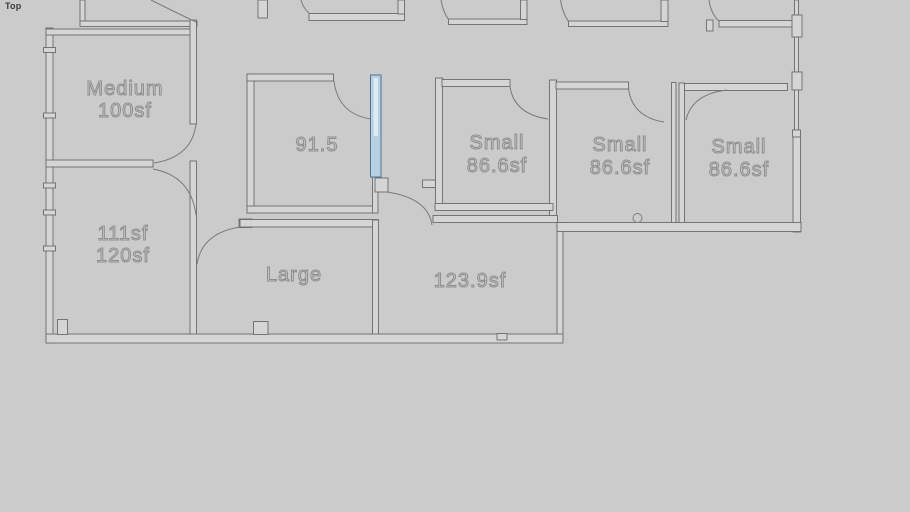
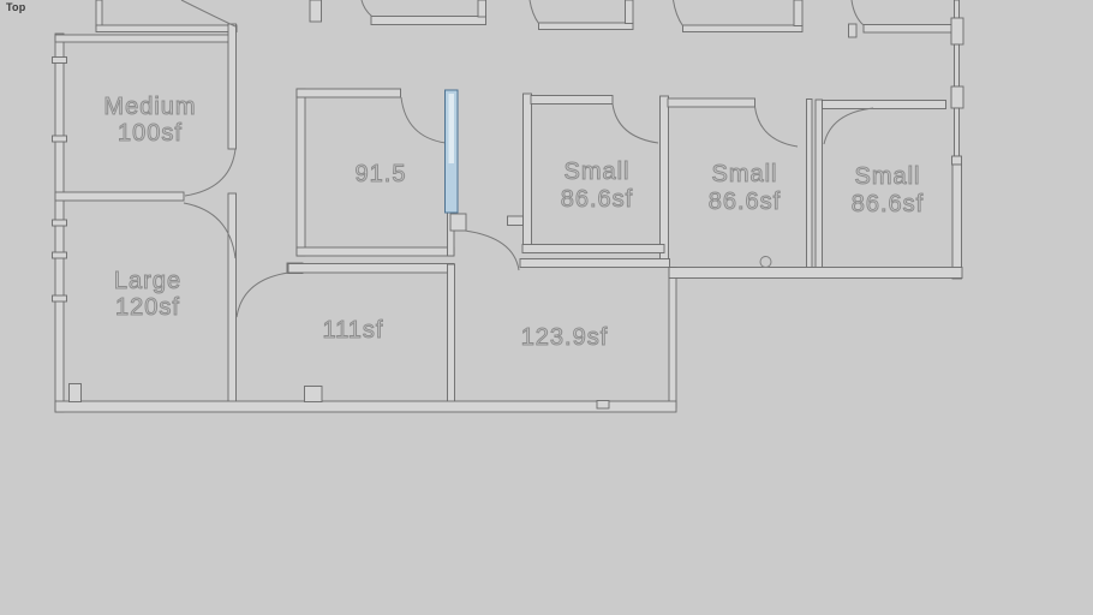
  Medium
  100sf
- 111sf
+ Large
  120sf
  91.5
- Large
+ 111sf
  123.9sf
  Small
  86.6sf
  Small
  86.6sf
  Small
  86.6sf
  Top
